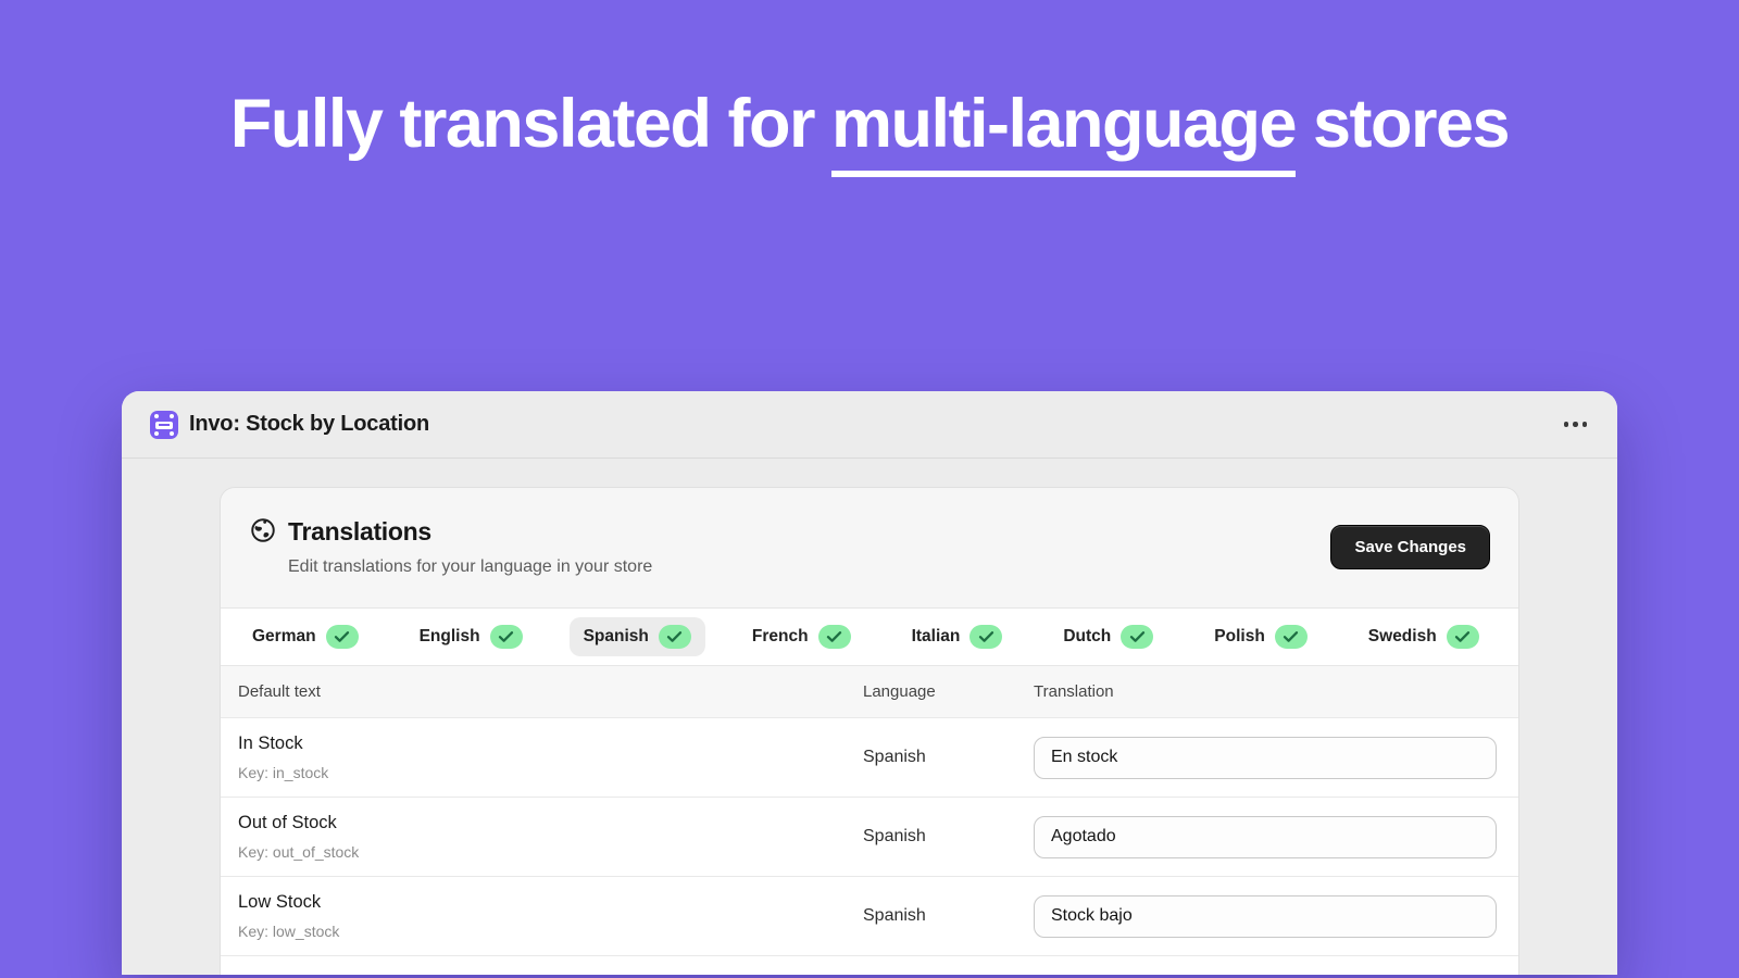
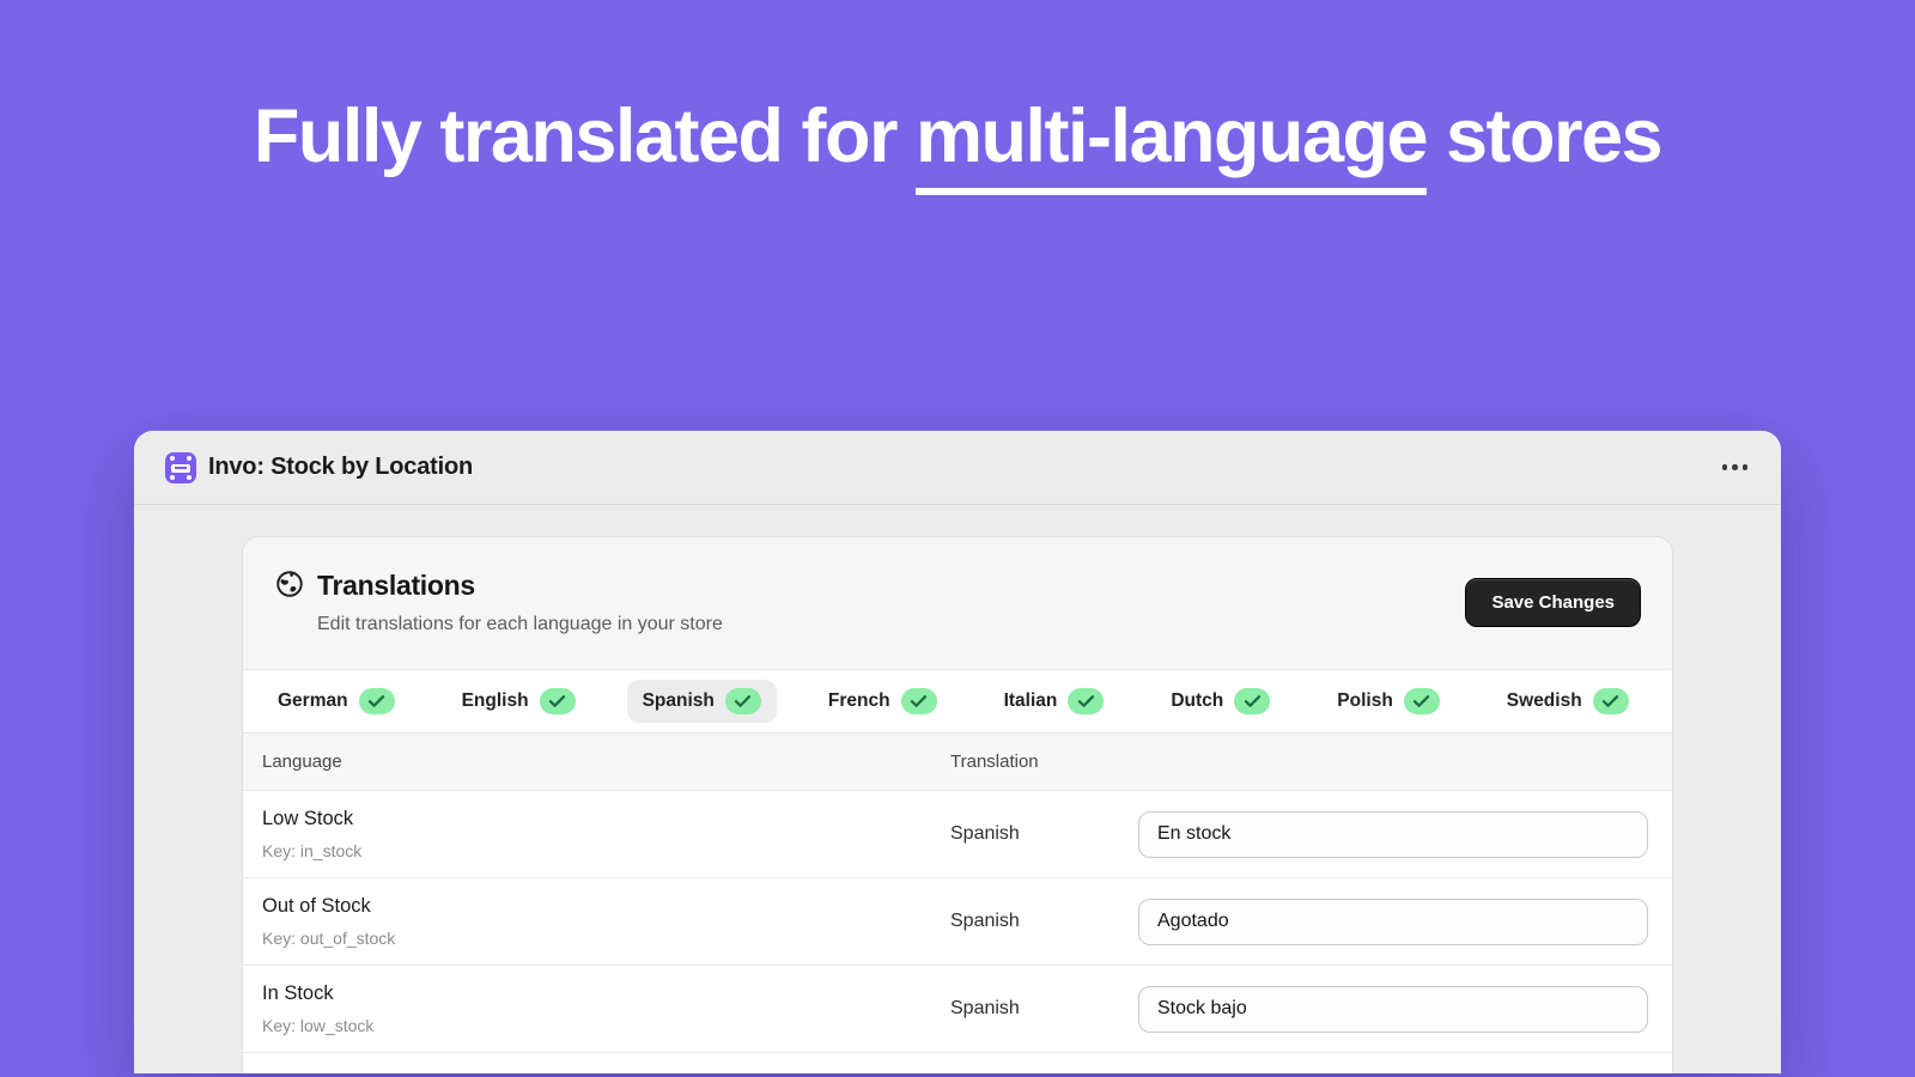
  Fully translated for multi-language stores
  Invo: Stock by Location
  Translations
- Edit translations for your language in your store
+ Edit translations for each language in your store
  Save Changes
  German
  English
  Spanish
  French
  Italian
  Dutch
  Polish
  Swedish
- Default text
  Language
  Translation
- In Stock
+ Low Stock
  Key: in_stock
  Spanish
  En stock
  Out of Stock
  Key: out_of_stock
  Spanish
  Agotado
- Low Stock
+ In Stock
  Key: low_stock
  Spanish
  Stock bajo
